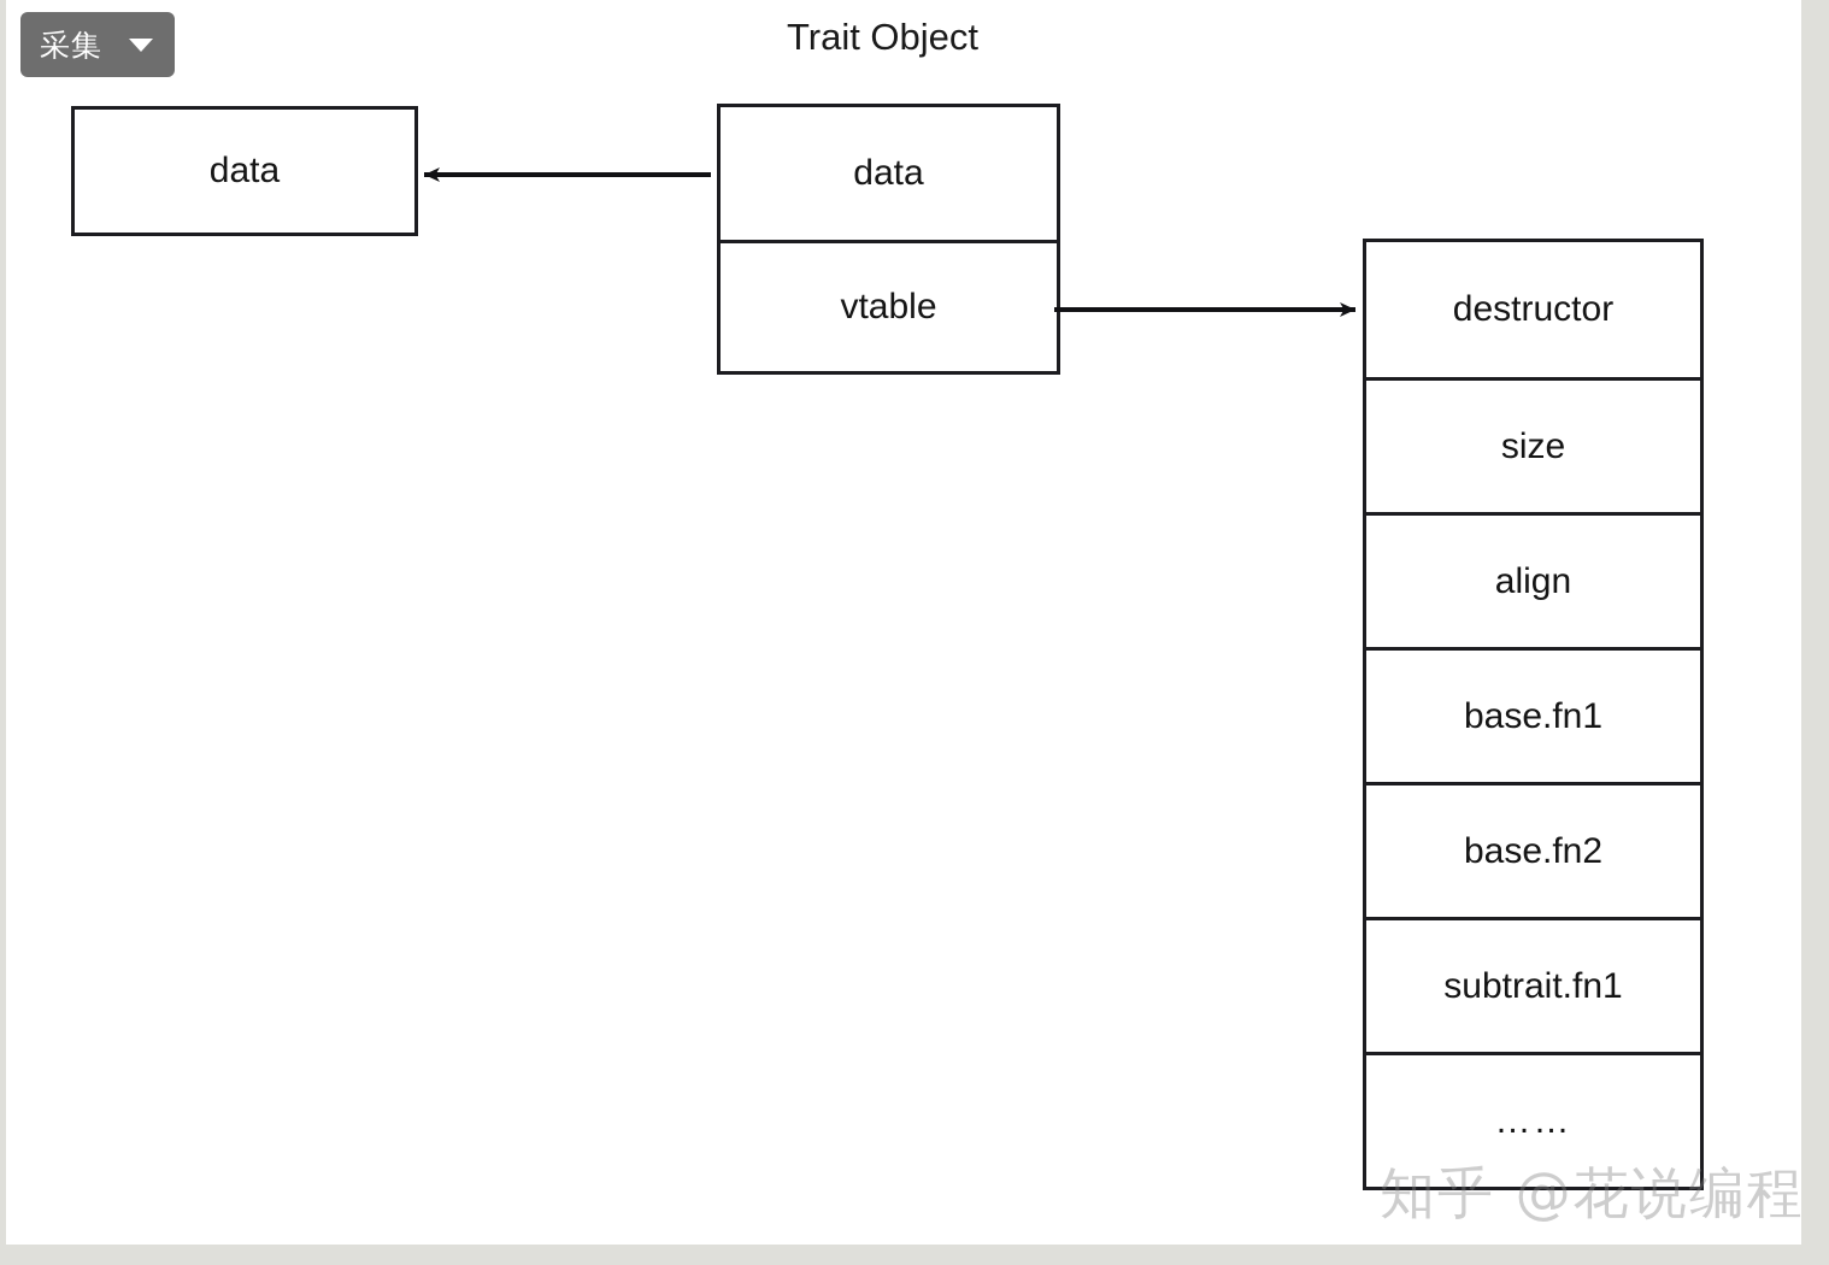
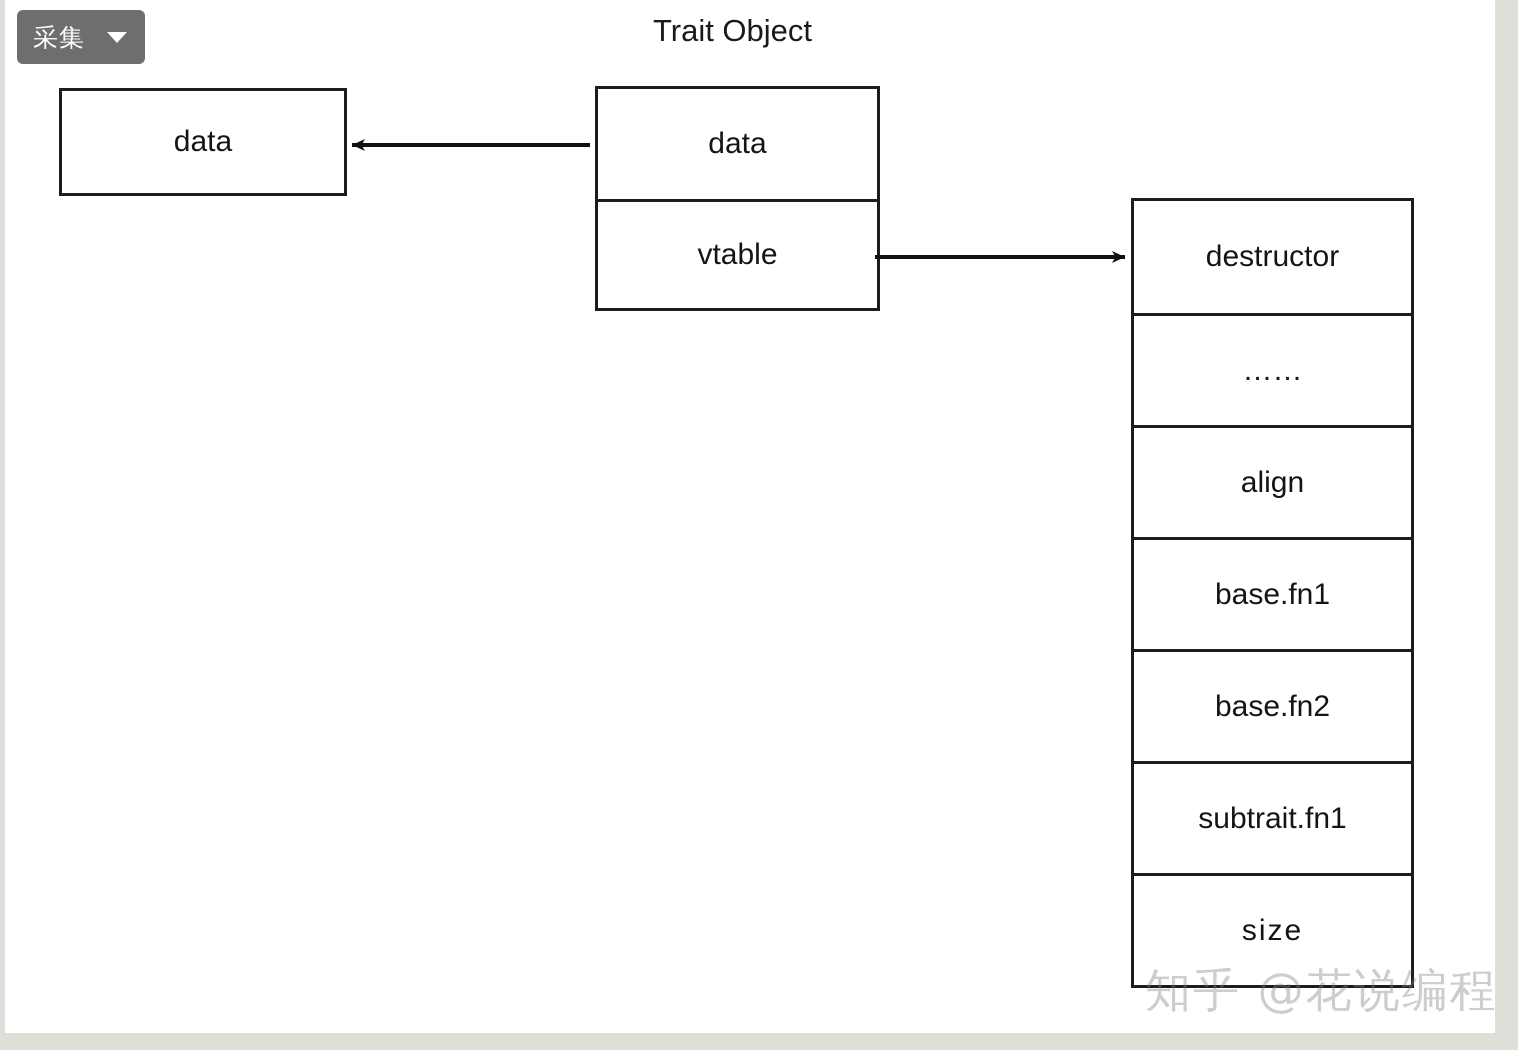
  采集
  Trait Object
  data
  data
  vtable
  destructor
- size
+ ……
  align
  base.fn1
  base.fn2
  subtrait.fn1
- ……
+ size
  知乎 @花说编程
